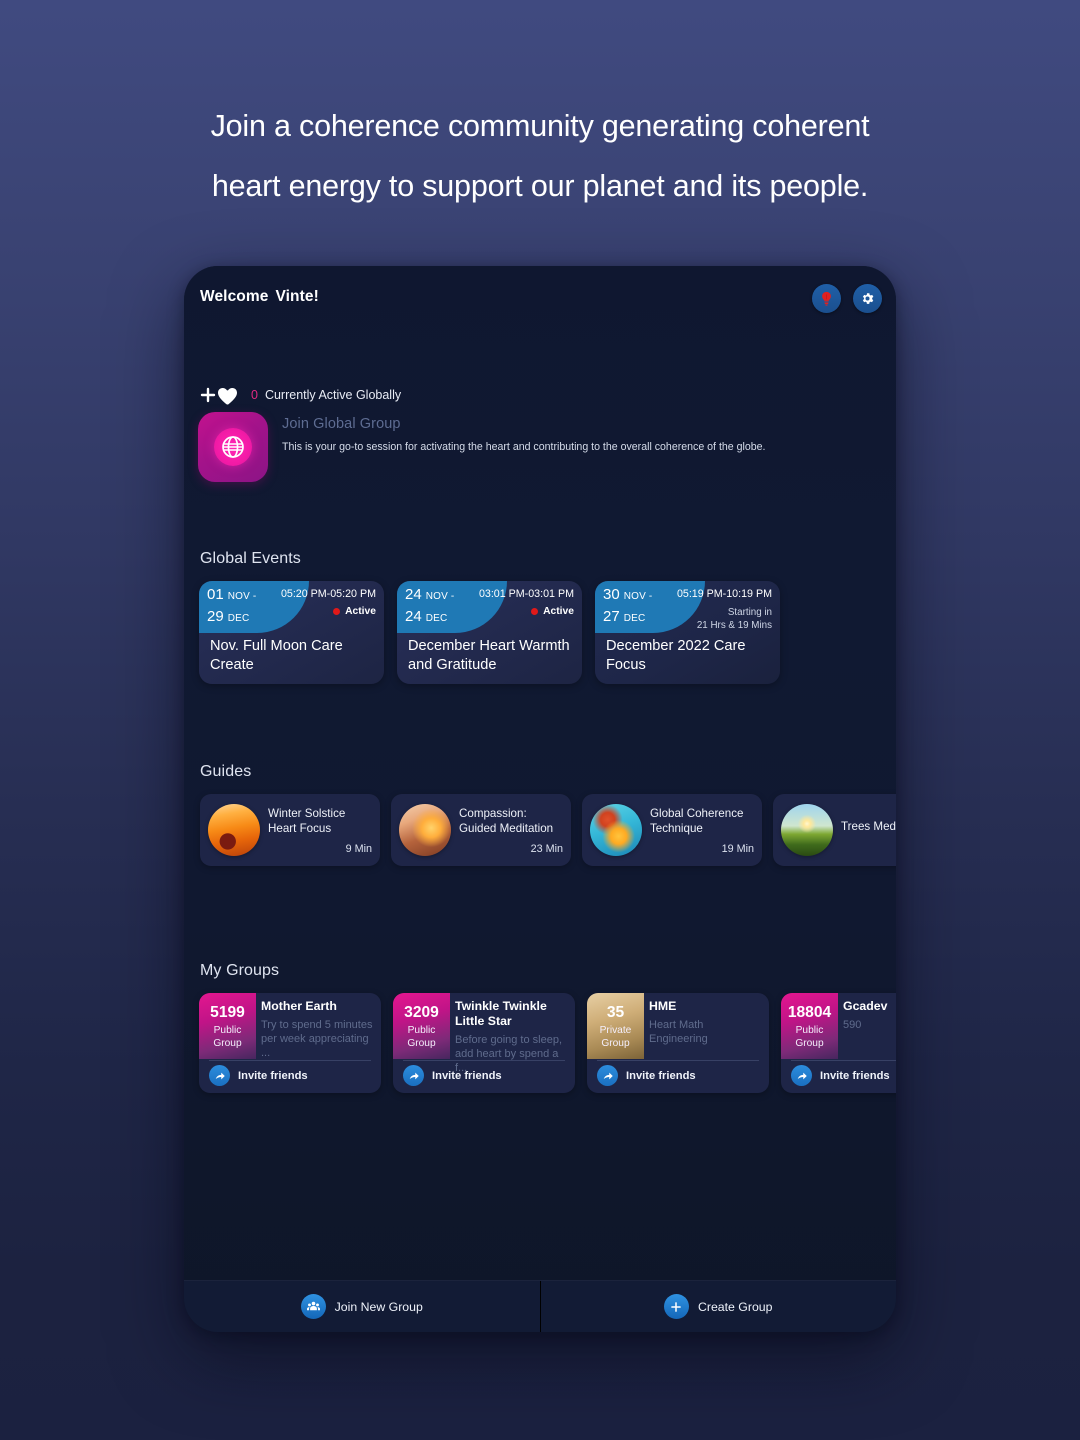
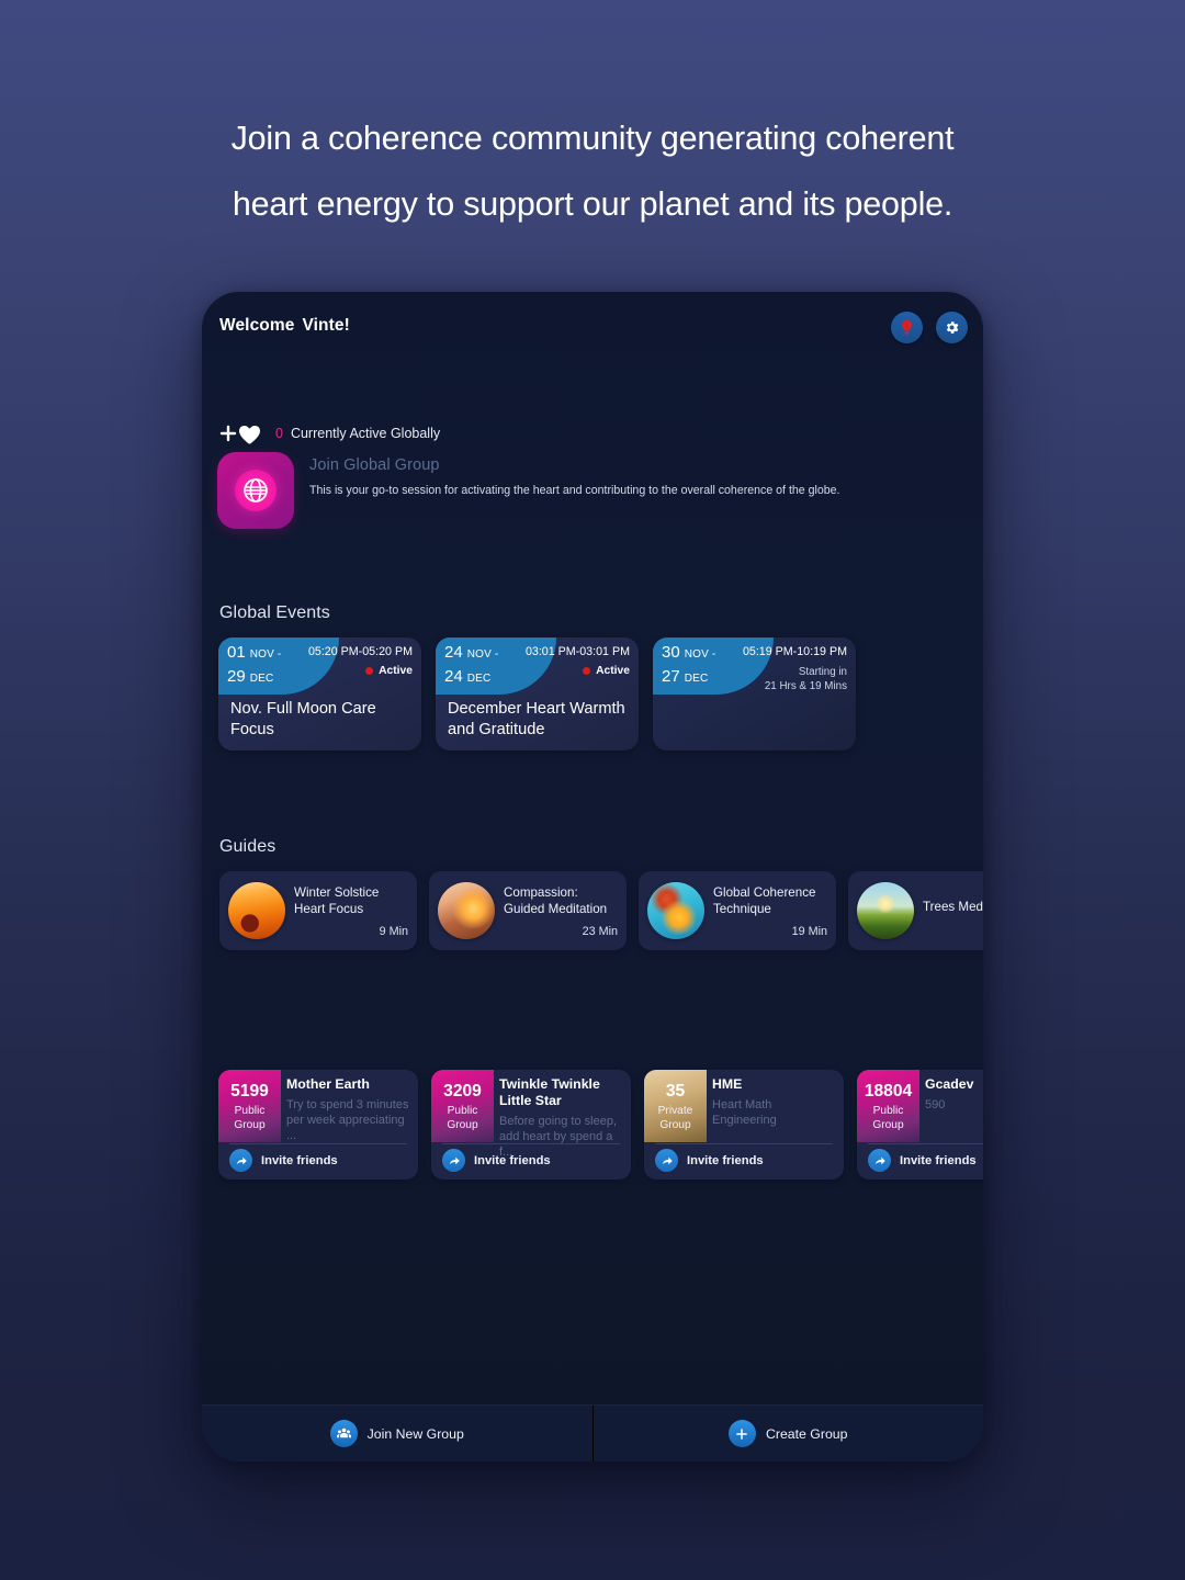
  Join a coherence community generating coherent
  heart energy to support our planet and its people.
  Welcome Vinte!
  0
  Currently Active Globally
  Join Global Group
  This is your go-to session for activating the heart and contributing to the overall coherence of the globe.
  Global Events
  01
  NOV -
  29
  DEC
  05:20 PM-05:20 PM
  Active
- Nov. Full Moon Care Create
+ Nov. Full Moon Care Focus
  24
  NOV -
  24
  DEC
  03:01 PM-03:01 PM
  Active
  December Heart Warmth and Gratitude
  30
  NOV -
  27
  DEC
  05:19 PM-10:19 PM
  Starting in
  21 Hrs & 19 Mins
- December 2022 Care Focus
  Guides
  Winter Solstice Heart Focus
  9 Min
  Compassion: Guided Meditation
  23 Min
  Global Coherence Technique
  19 Min
  Trees Med
- My Groups
  5199
  Public
  Group
  Mother Earth
- Try to spend 5 minutes per week appreciating ...
+ Try to spend 3 minutes per week appreciating ...
  Invite friends
  3209
  Public
  Group
  Twinkle Twinkle Little Star
  Before going to sleep, add heart by spend a f...
  Invite friends
  35
  Private
  Group
  HME
  Heart Math Engineering
  Invite friends
  18804
  Public
  Group
  Gcadev
  590
  Invite friends
  Join New Group
  Create Group
